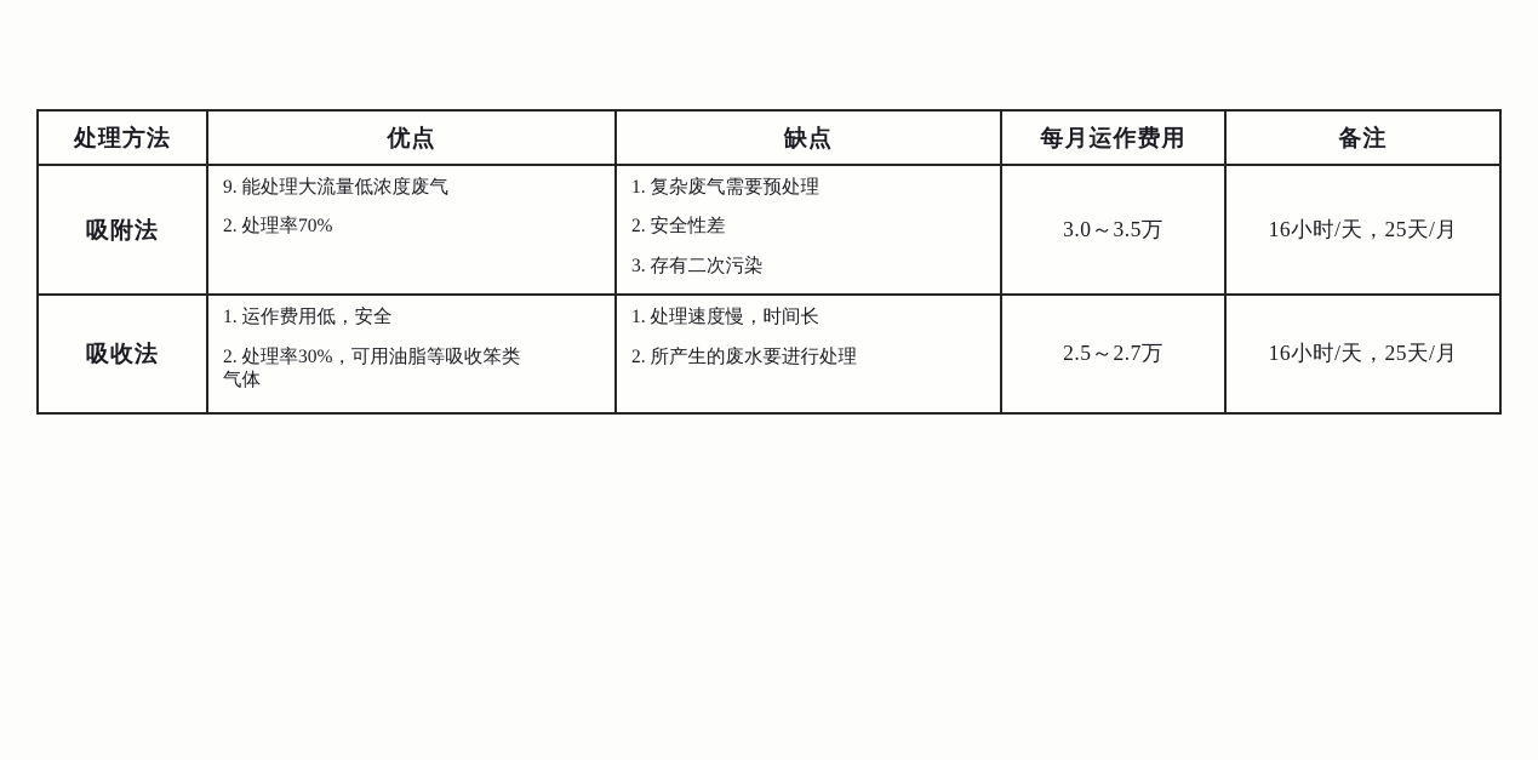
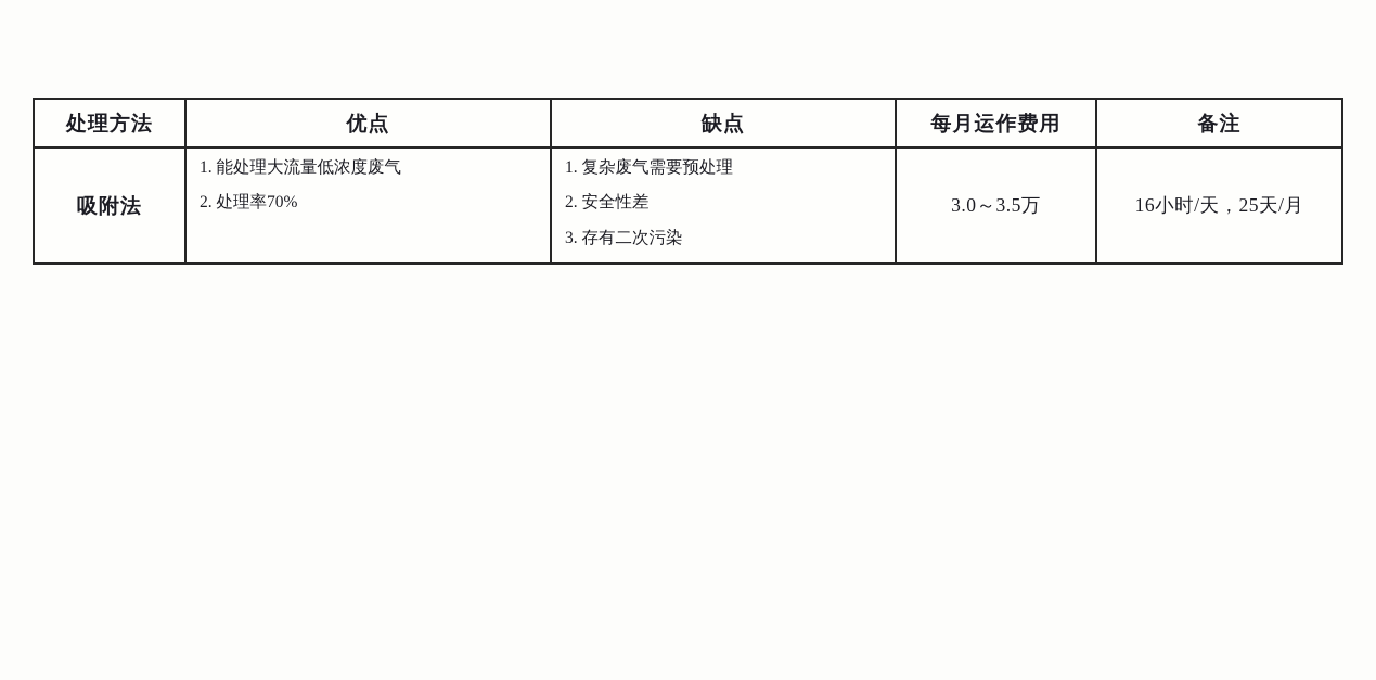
  处理方法	优点	缺点	每月运作费用	备注
- 吸附法	9. 能处理大流量低浓度废气 2. 处理率70%	1. 复杂废气需要预处理 2. 安全性差 3. 存有二次污染	3.0～3.5万	16小时/天，25天/月
+ 吸附法	1. 能处理大流量低浓度废气 2. 处理率70%	1. 复杂废气需要预处理 2. 安全性差 3. 存有二次污染	3.0～3.5万	16小时/天，25天/月
- 吸收法	1. 运作费用低，安全 2. 处理率30%，可用油脂等吸收笨类 气体	1. 处理速度慢，时间长 2. 所产生的废水要进行处理	2.5～2.7万	16小时/天，25天/月
